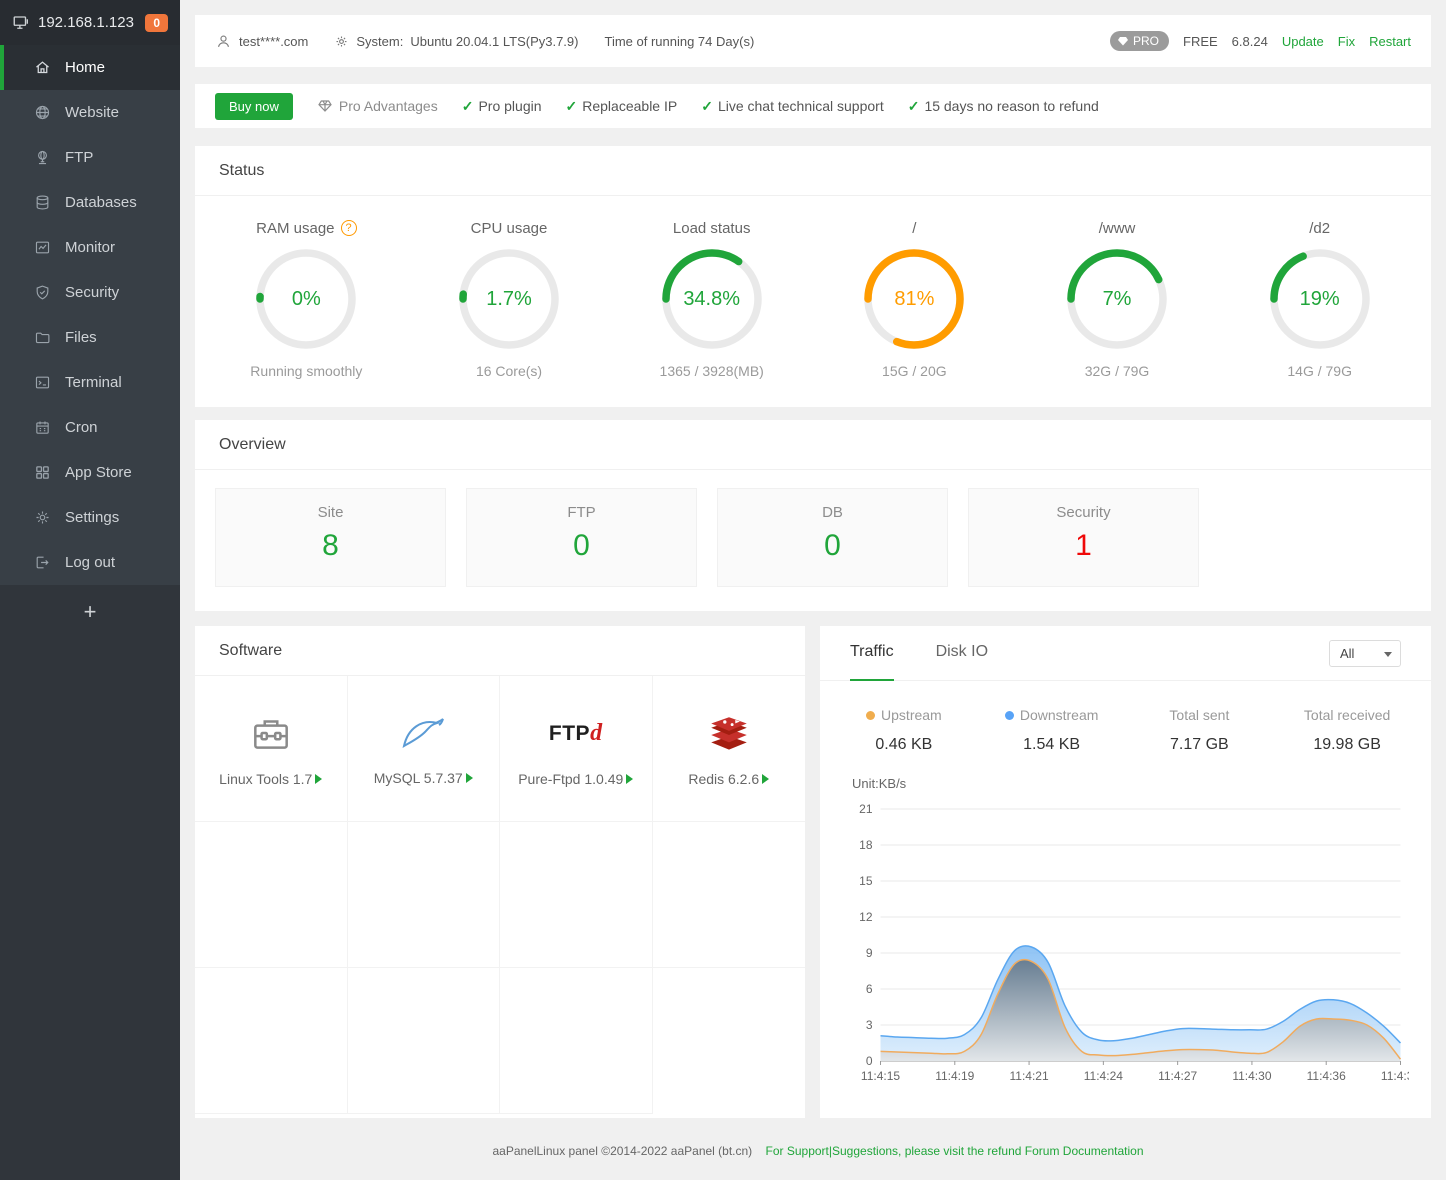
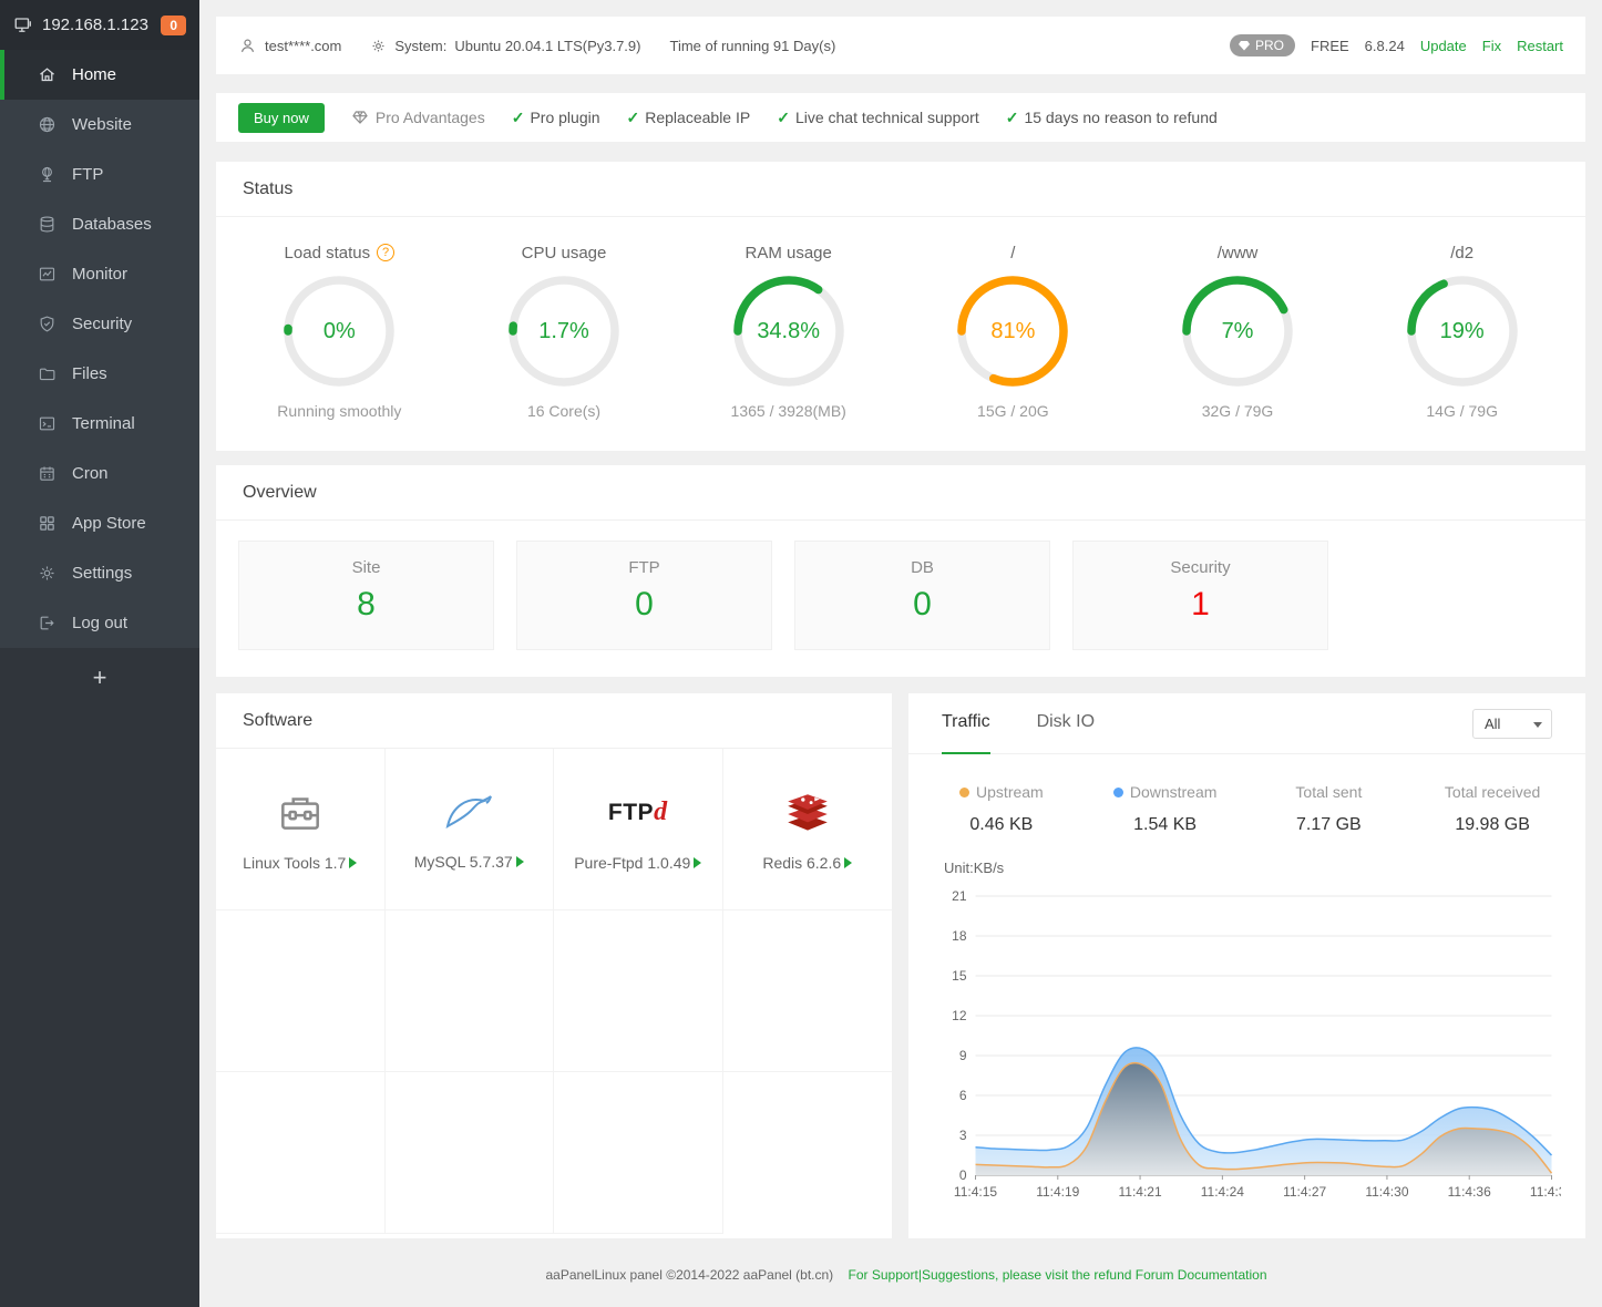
  192.168.1.123
  0
  Home
  Website
  FTP
  Databases
  Monitor
  Security
  Files
  Terminal
  Cron
  App Store
  Settings
  Log out
  +
  test****.com
  System:
  Ubuntu 20.04.1 LTS(Py3.7.9)
- Time of running 74 Day(s)
+ Time of running 91 Day(s)
  PRO
  FREE
  6.8.24
  Update
  Fix
  Restart
  Buy now
  Pro Advantages
  ✓
  Pro plugin
  ✓
  Replaceable IP
  ✓
  Live chat technical support
  ✓
  15 days no reason to refund
  Status
- RAM usage
+ Load status
  ?
  0%
  Running smoothly
  CPU usage
  1.7%
  16 Core(s)
- Load status
+ RAM usage
  34.8%
  1365 / 3928(MB)
  /
  81%
  15G / 20G
  /www
  7%
  32G / 79G
  /d2
  19%
  14G / 79G
  Overview
  Site
  8
  FTP
  0
  DB
  0
  Security
  1
  Software
  Linux Tools 1.7
  MySQL 5.7.37
  FTP
  d
  Pure-Ftpd 1.0.49
  Redis 6.2.6
  Traffic
  Disk IO
  All
  Upstream
  0.46 KB
  Downstream
  1.54 KB
  Total sent
  7.17 GB
  Total received
  19.98 GB
  Unit:KB/s
  0
  3
  6
  9
  12
  15
  18
  21
  11:4:15
  11:4:19
  11:4:21
  11:4:24
  11:4:27
  11:4:30
  11:4:36
  11:4:
  aaPanelLinux panel ©2014-2022 aaPanel (bt.cn) For Support|Suggestions, please visit the refund Forum Documentation
